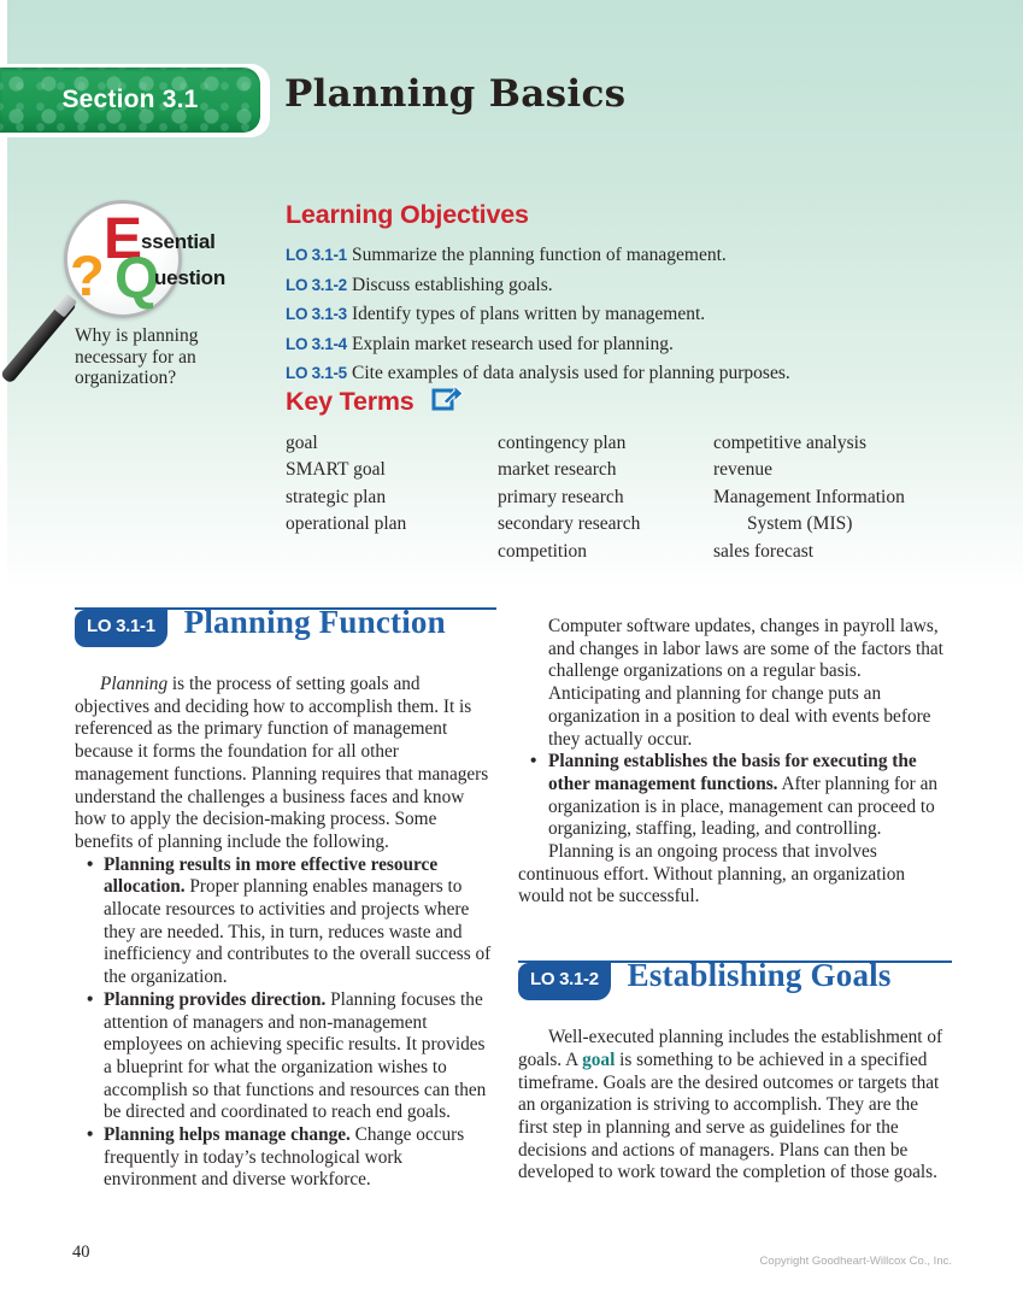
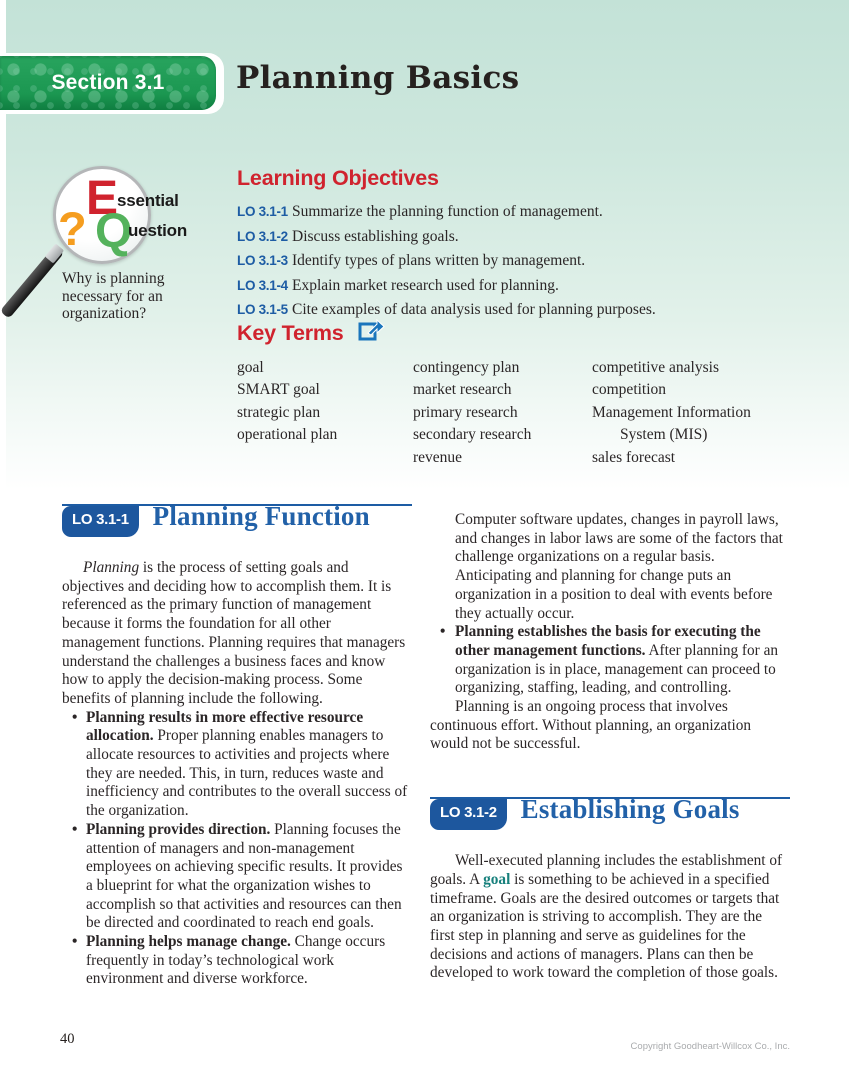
  Section 3.1
  Planning Basics
  ?
  E
  ssential
  Q
  uestion
  Why is planning necessary for an organization?
  Learning Objectives
  LO 3.1-1
  Summarize the planning function of management.
  LO 3.1-2
  Discuss establishing goals.
  LO 3.1-3
  Identify types of plans written by management.
  LO 3.1-4
  Explain market research used for planning.
  LO 3.1-5
  Cite examples of data analysis used for planning purposes.
  Key Terms
  goal
  SMART goal
  strategic plan
  operational plan
  contingency plan
  market research
  primary research
  secondary research
- competition
+ revenue
  competitive analysis
- revenue
+ competition
  Management Information System (MIS)
  sales forecast
  LO 3.1-1 Planning Function
  Planning is the process of setting goals and objectives and deciding how to accomplish them. It is referenced as the primary function of management because it forms the foundation for all other management functions. Planning requires that managers understand the challenges a business faces and know how to apply the decision-making process. Some benefits of planning include the following.
  Planning results in more effective resource allocation. Proper planning enables managers to allocate resources to activities and projects where they are needed. This, in turn, reduces waste and inefficiency and contributes to the overall success of the organization.
- Planning provides direction. Planning focuses the attention of managers and non-management employees on achieving specific results. It provides a blueprint for what the organization wishes to accomplish so that functions and resources can then be directed and coordinated to reach end goals.
+ Planning provides direction. Planning focuses the attention of managers and non-management employees on achieving specific results. It provides a blueprint for what the organization wishes to accomplish so that activities and resources can then be directed and coordinated to reach end goals.
  Planning helps manage change. Change occurs frequently in today’s technological work environment and diverse workforce.
  Computer software updates, changes in payroll laws, and changes in labor laws are some of the factors that challenge organizations on a regular basis. Anticipating and planning for change puts an organization in a position to deal with events before they actually occur.
  Planning establishes the basis for executing the other management functions. After planning for an organization is in place, management can proceed to organizing, staffing, leading, and controlling.
  Planning is an ongoing process that involves continuous effort. Without planning, an organization would not be successful.
  LO 3.1-2 Establishing Goals
  Well-executed planning includes the establishment of goals. A goal is something to be achieved in a specified timeframe. Goals are the desired outcomes or targets that an organization is striving to accomplish. They are the first step in planning and serve as guidelines for the decisions and actions of managers. Plans can then be developed to work toward the completion of those goals.
  40
  Copyright Goodheart-Willcox Co., Inc.
